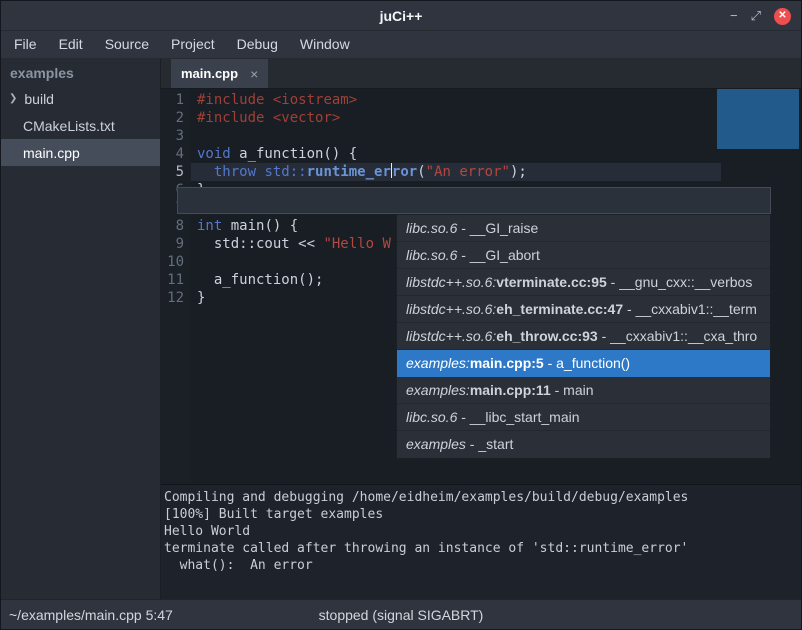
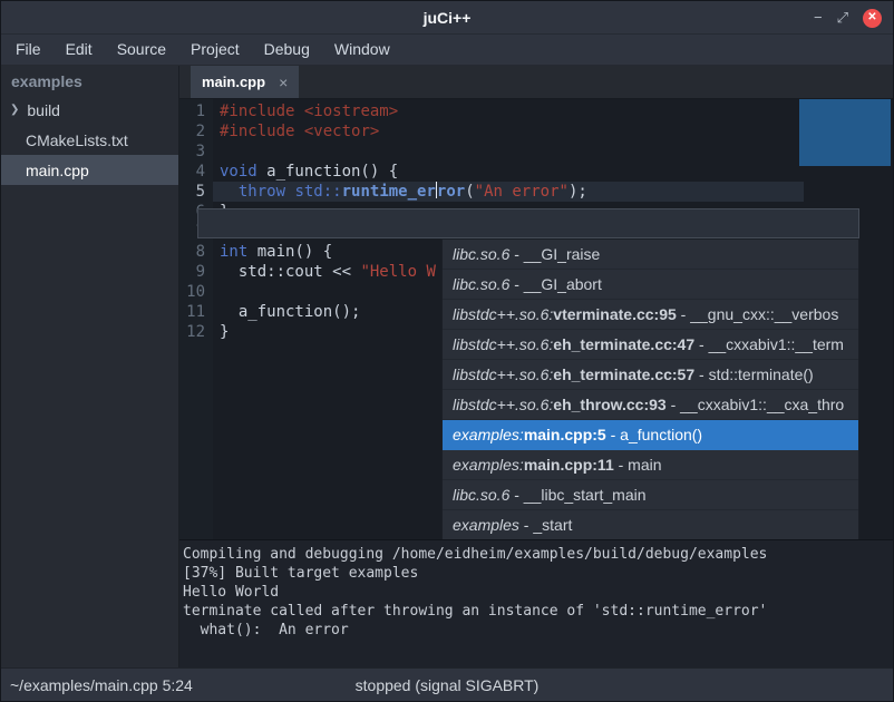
  juCi++
  −
  ⤢
  ✕
  File
  Edit
  Source
  Project
  Debug
  Window
  examples
  ❯
  build
  CMakeLists.txt
  main.cpp
  main.cpp
  ×
  1
  2
  3
  4
  5
  8
  9
  10
  11
  12
  #include <iostream>
  #include <vector>
  void a_function() {
  throw std::runtime_error("An error");
  int main() {
  std::cout << "Hello W
  a_function();
  }
  libc.so.6 - __GI_raise
  libc.so.6 - __GI_abort
  libstdc++.so.6:vterminate.cc:95 - __gnu_cxx::__verbos
  libstdc++.so.6:eh_terminate.cc:47 - __cxxabiv1::__term
+ libstdc++.so.6:eh_terminate.cc:57 - std::terminate()
  libstdc++.so.6:eh_throw.cc:93 - __cxxabiv1::__cxa_thro
  examples:main.cpp:5 - a_function()
  examples:main.cpp:11 - main
  libc.so.6 - __libc_start_main
  examples - _start
  Compiling and debugging /home/eidheim/examples/build/debug/examples
- [100%] Built target examples
+ [37%] Built target examples
  Hello World
  terminate called after throwing an instance of 'std::runtime_error'
  what(): An error
- ~/examples/main.cpp 5:47
+ ~/examples/main.cpp 5:24
  stopped (signal SIGABRT)
